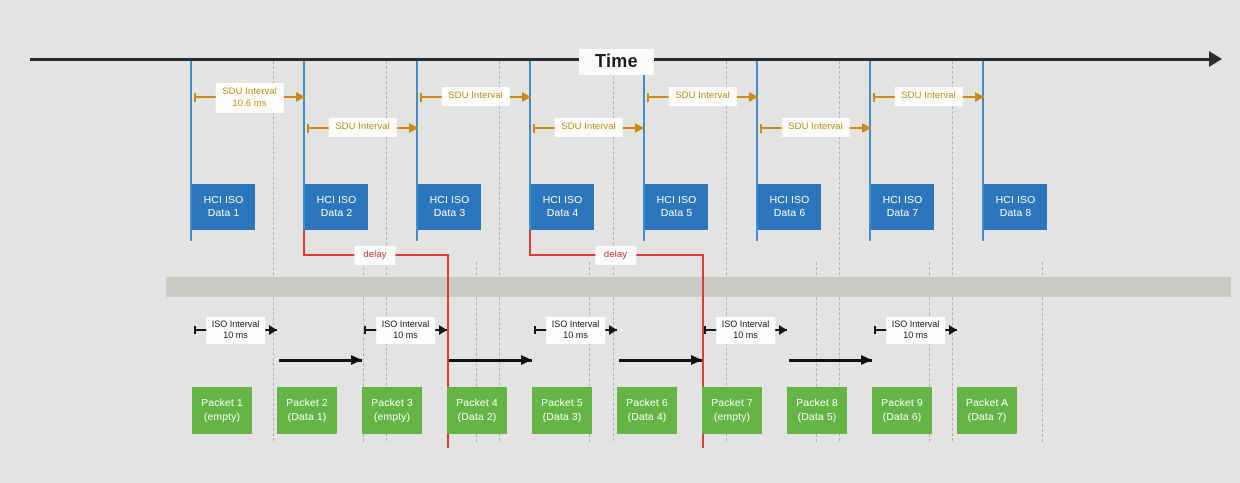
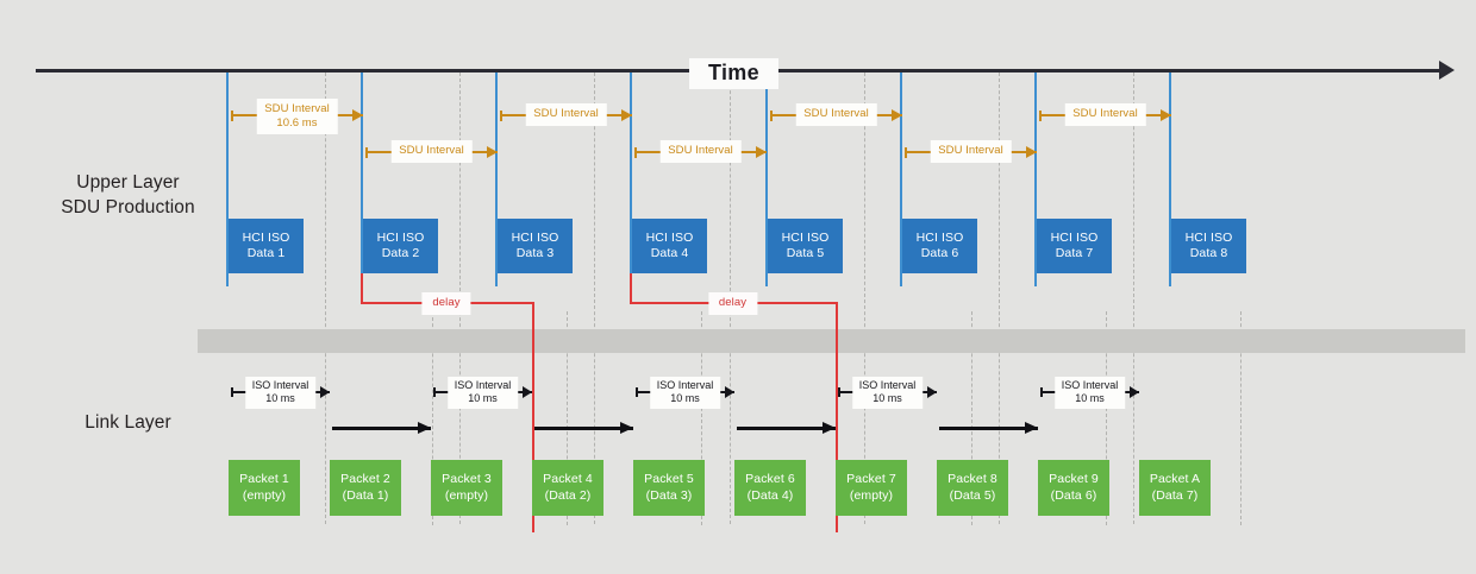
  Time
+ Upper Layer
+ SDU Production
+ Link Layer
  SDU Interval
  10.6 ms
  SDU Interval
  SDU Interval
  SDU Interval
  SDU Interval
  SDU Interval
  SDU Interval
  HCI ISO
  Data 1
  HCI ISO
  Data 2
  HCI ISO
  Data 3
  HCI ISO
  Data 4
  HCI ISO
  Data 5
  HCI ISO
  Data 6
  HCI ISO
  Data 7
  HCI ISO
  Data 8
  delay
  delay
  ISO Interval
  10 ms
  ISO Interval
  10 ms
  ISO Interval
  10 ms
  ISO Interval
  10 ms
  ISO Interval
  10 ms
  Packet 1
  (empty)
  Packet 2
  (Data 1)
  Packet 3
  (empty)
  Packet 4
  (Data 2)
  Packet 5
  (Data 3)
  Packet 6
  (Data 4)
  Packet 7
  (empty)
  Packet 8
  (Data 5)
  Packet 9
  (Data 6)
  Packet A
  (Data 7)
